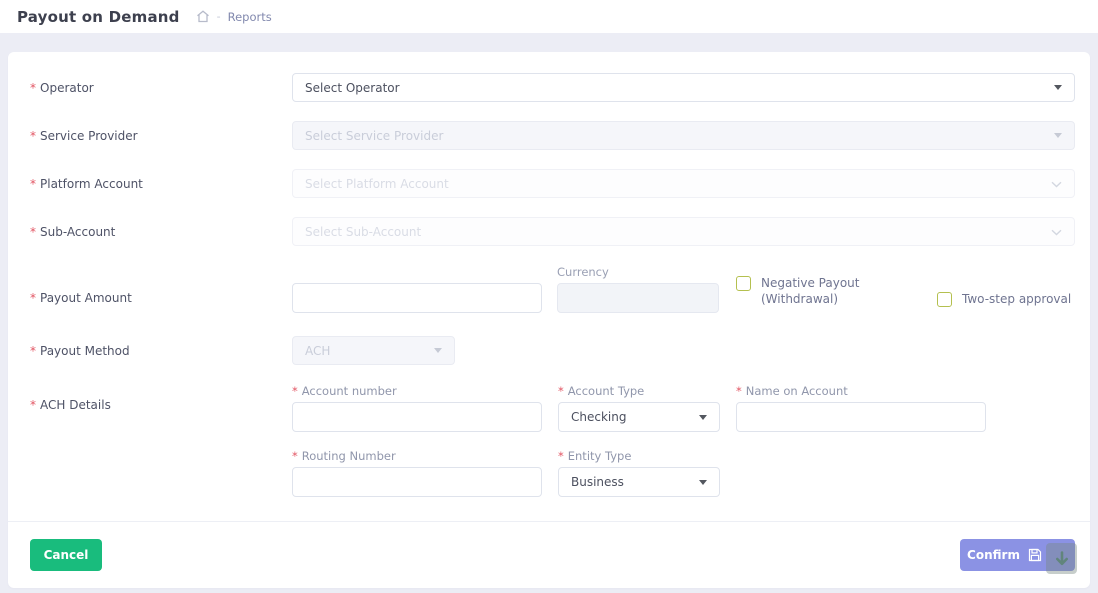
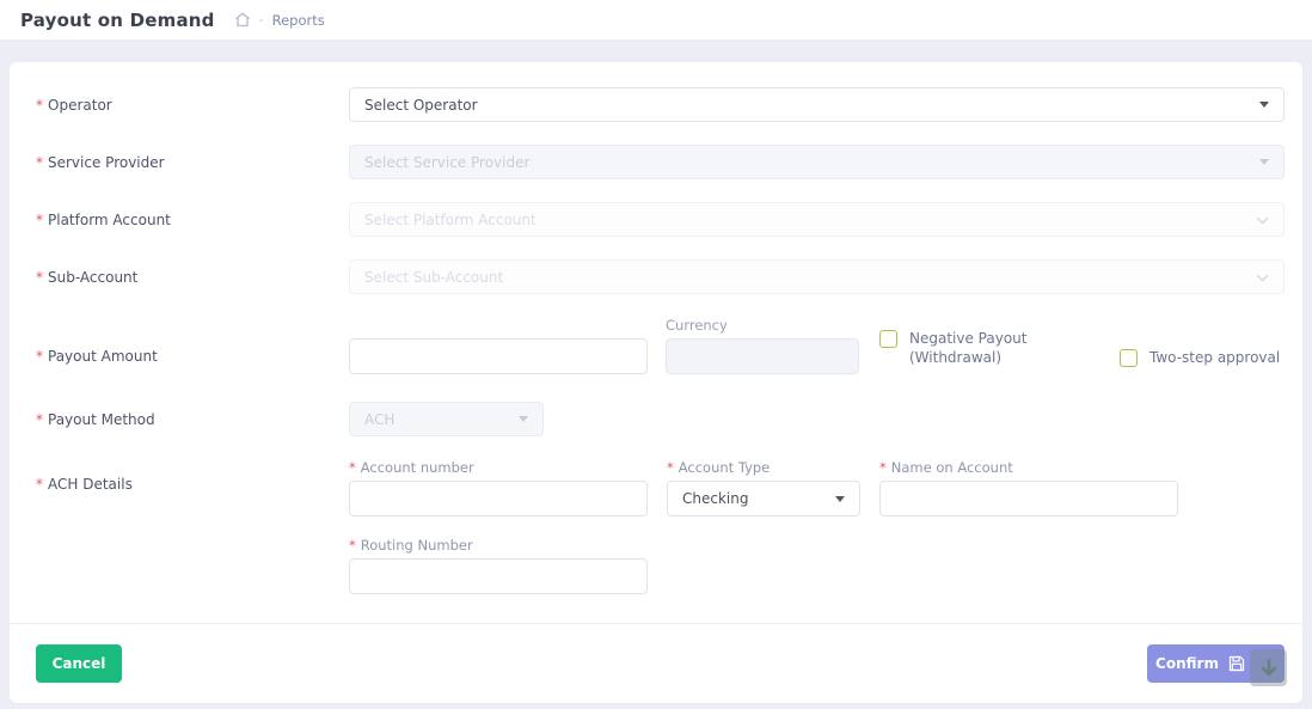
  Payout on Demand
  -
  Reports
  * Operator
  Select Operator
  * Service Provider
  Select Service Provider
  * Platform Account
  Select Platform Account
  * Sub-Account
  Select Sub-Account
  * Payout Amount
  Currency
  Negative Payout (Withdrawal)
  Two-step approval
  * Payout Method
  ACH
  * ACH Details
  * Account number
  * Account Type
  Checking
  * Name on Account
  * Routing Number
- * Entity Type
- Business
  Cancel
  Confirm
